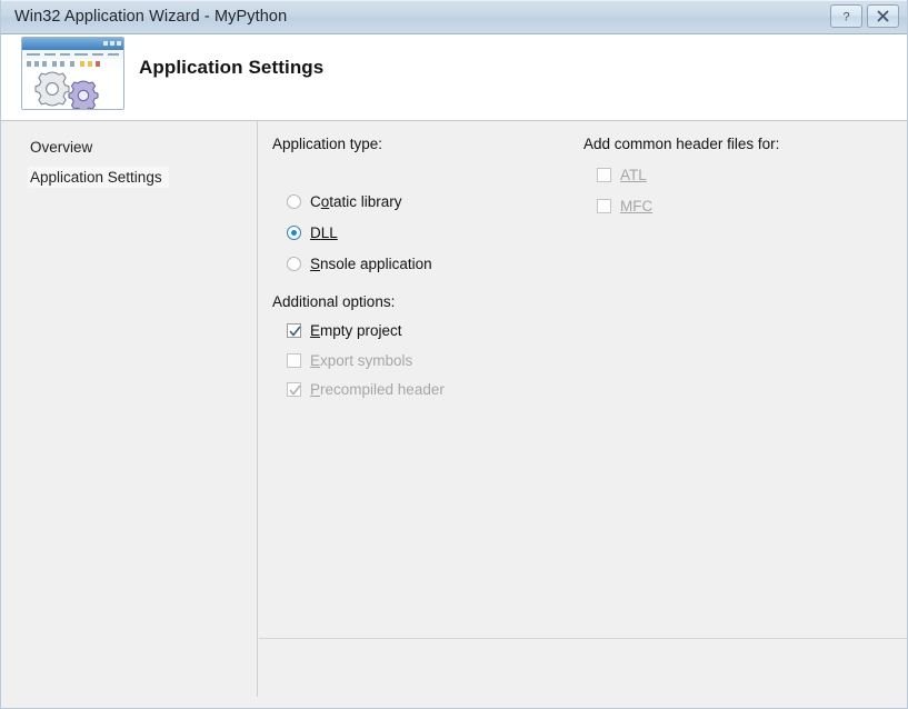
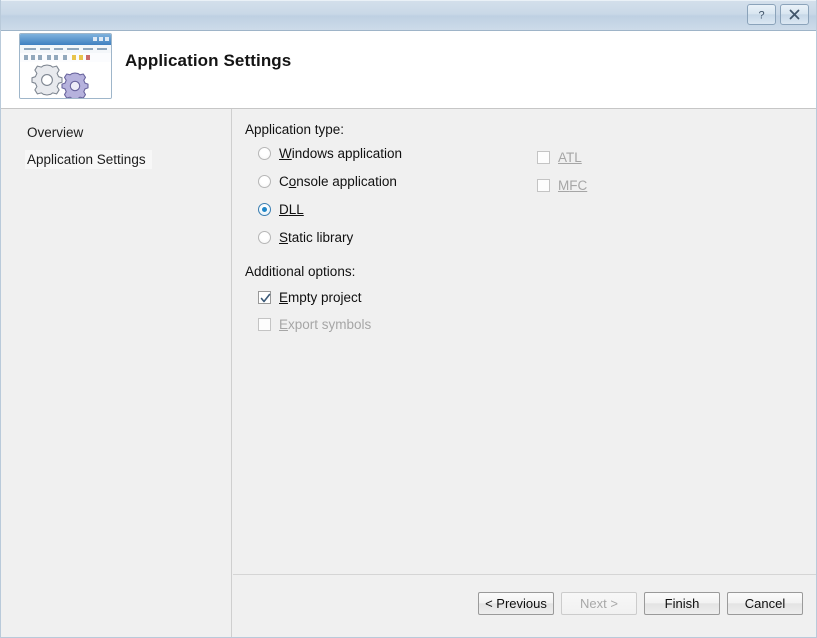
- Win32 Application Wizard - MyPython
  ?
  Application Settings
  Overview
  Application Settings
  Application type:
+ Windows application
- Cotatic library
+ Console application
  DLL
- Snsole application
+ Static library
  Additional options:
  Empty project
  Export symbols
- Precompiled header
- Add common header files for:
  ATL
  MFC
+ < Previous
+ Next >
+ Finish
+ Cancel
